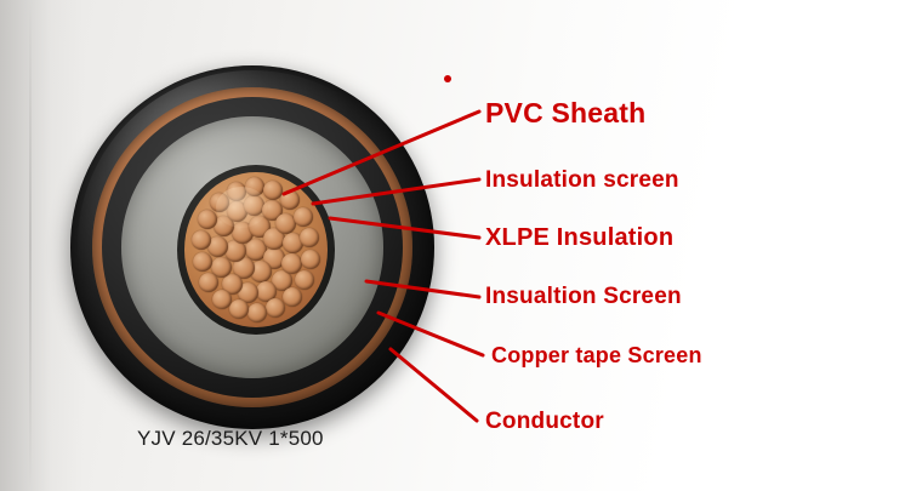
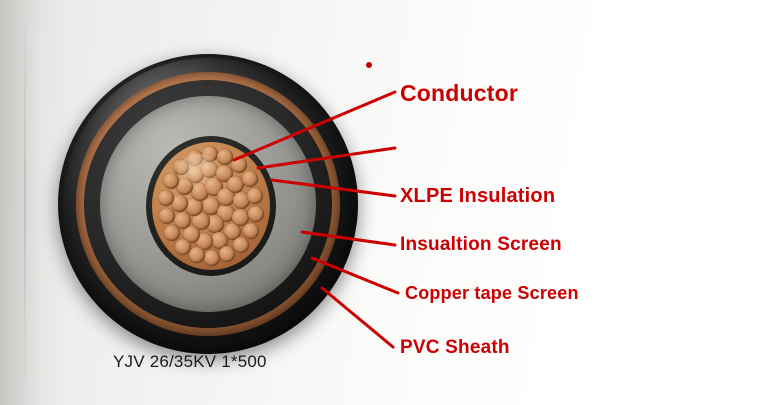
- PVC Sheath
+ Conductor
- Insulation screen
  XLPE Insulation
  Insualtion Screen
  Copper tape Screen
- Conductor
+ PVC Sheath
  YJV 26/35KV 1*500
